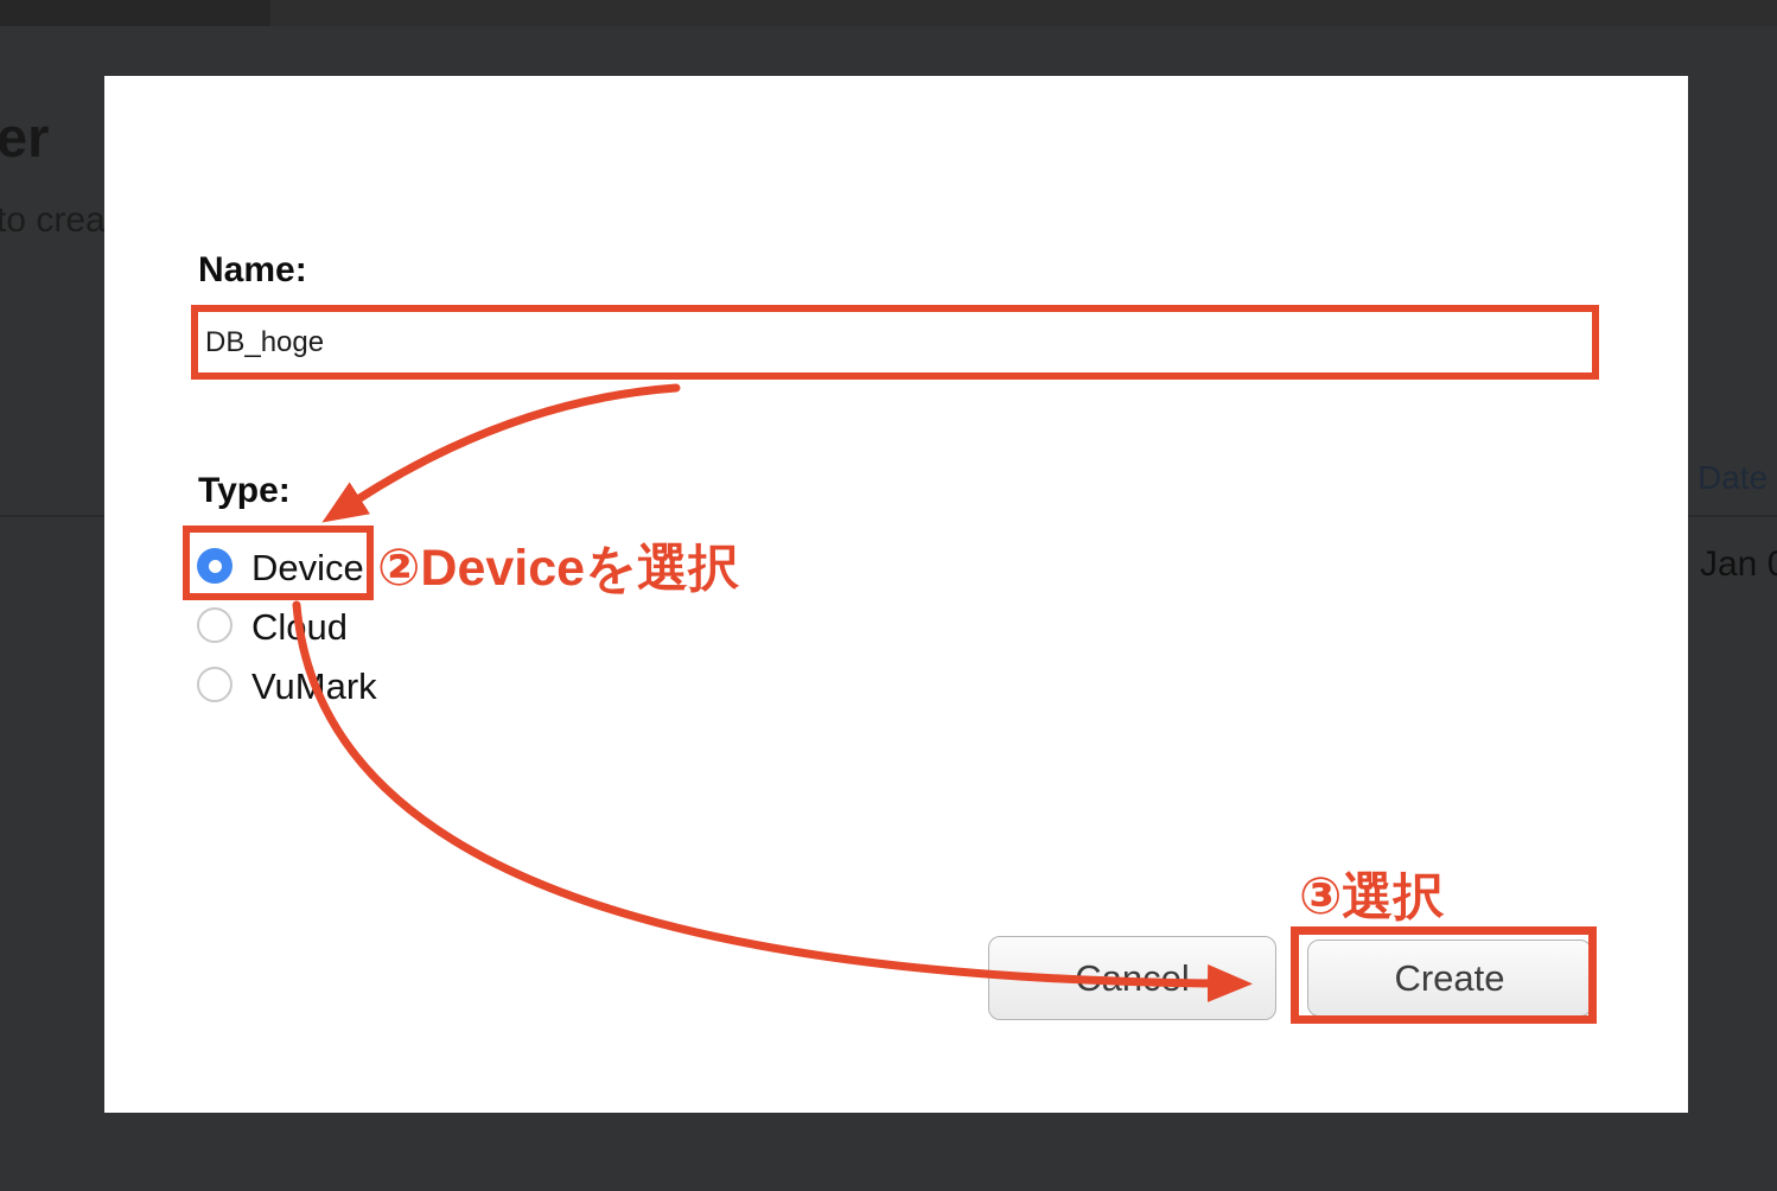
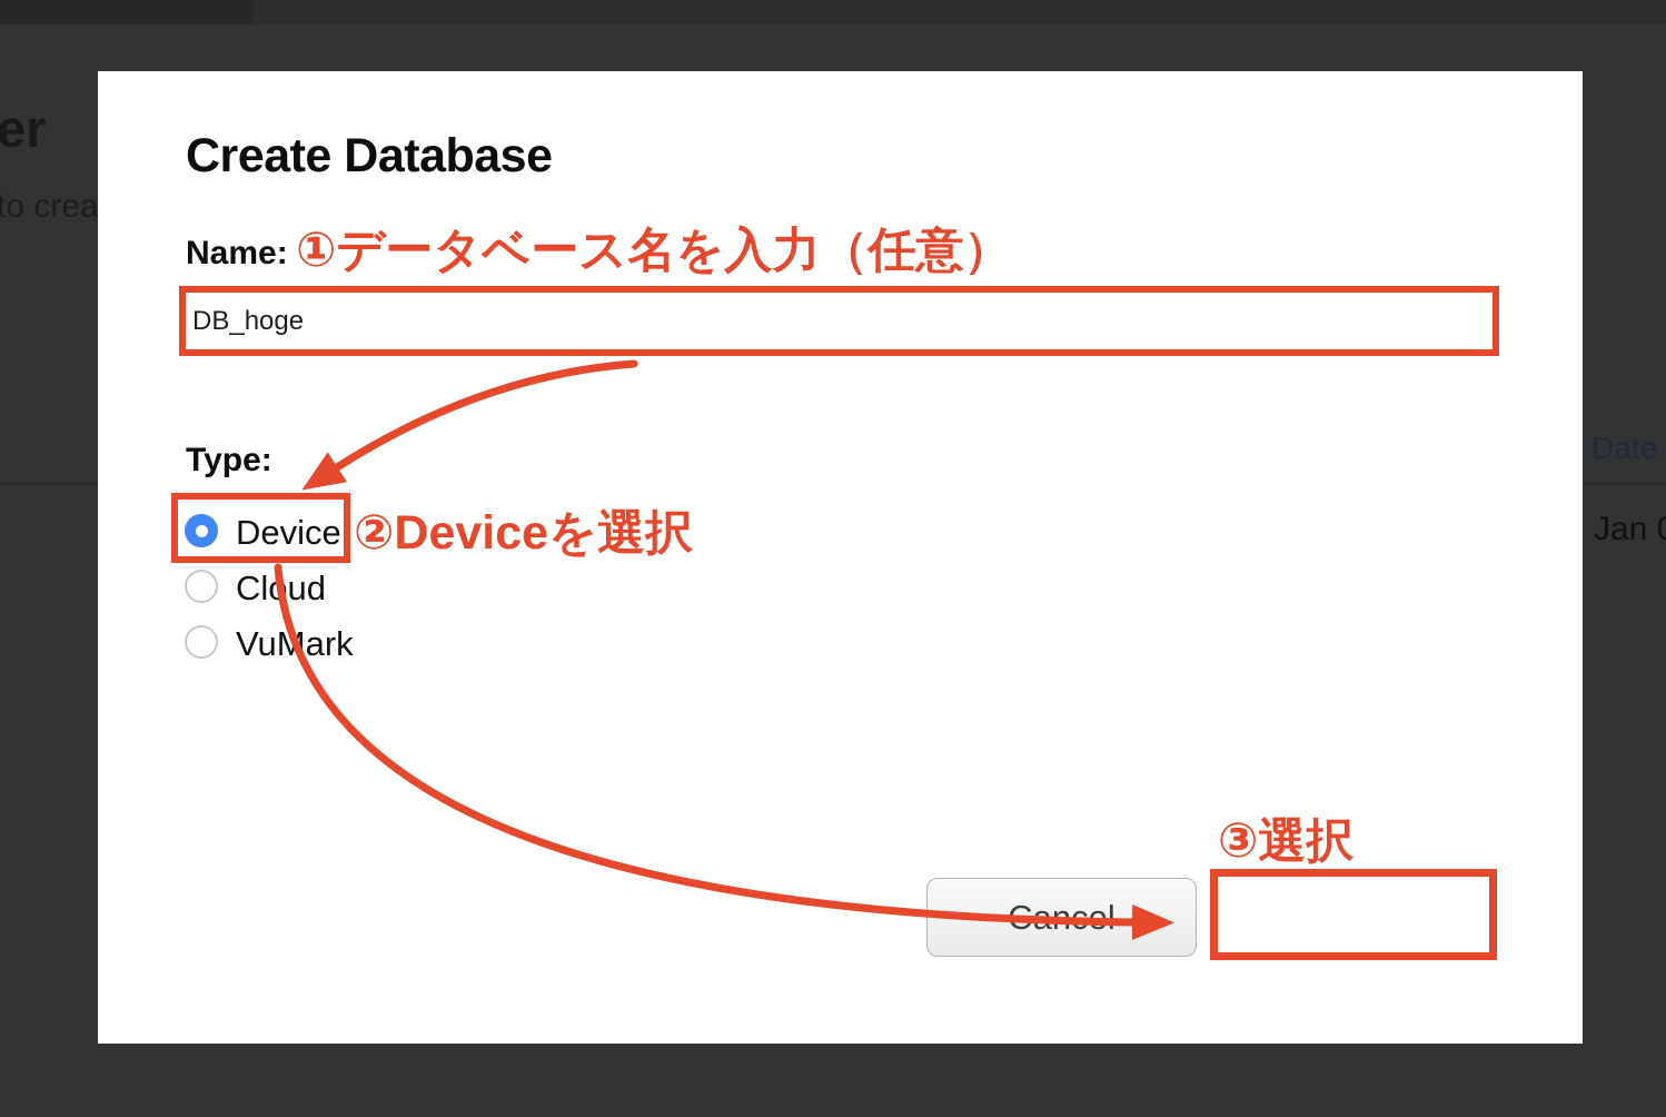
  er
  to crea
  Jan
+ Create Database
  Name:
+ ①データベース名を入力（任意）
  DB_hoge
  Type:
  Device
  Clud
  VuMark
  ②Deviceを選択
  ③選択
- Create
